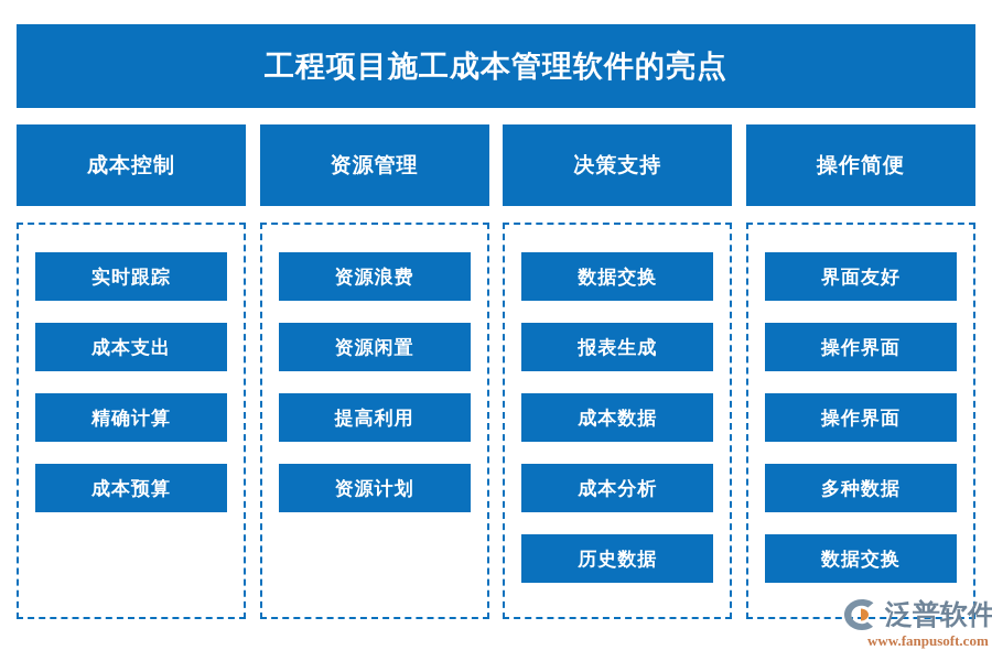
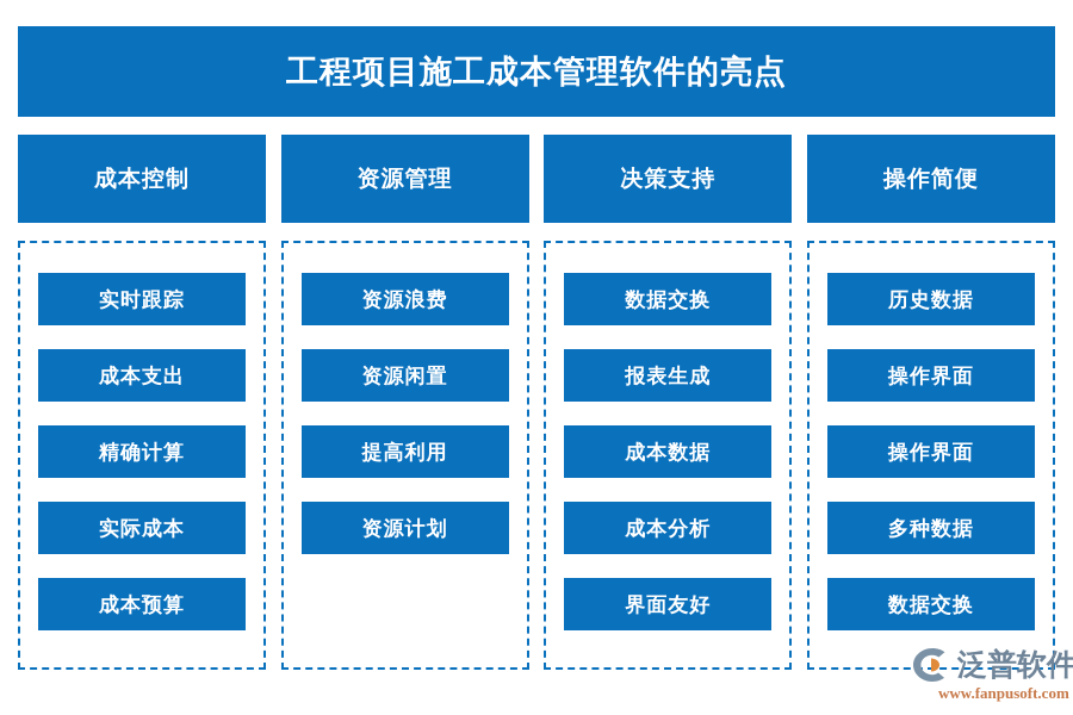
  工程项目施工成本管理软件的亮点
  成本控制
  实时跟踪
  成本支出
  精确计算
+ 实际成本
  成本预算
  资源管理
  资源浪费
  资源闲置
  提高利用
  资源计划
  决策支持
  数据交换
  报表生成
  成本数据
  成本分析
- 历史数据
+ 界面友好
  操作简便
- 界面友好
+ 历史数据
  操作界面
  操作界面
  多种数据
  数据交换
  泛普软件
  www.fanpusoft.com
